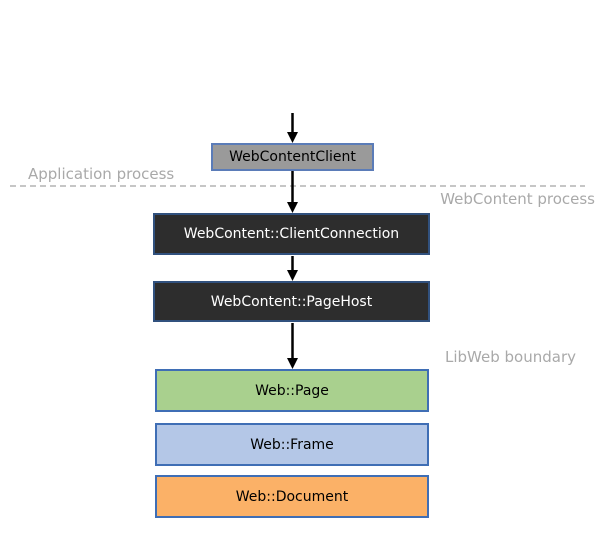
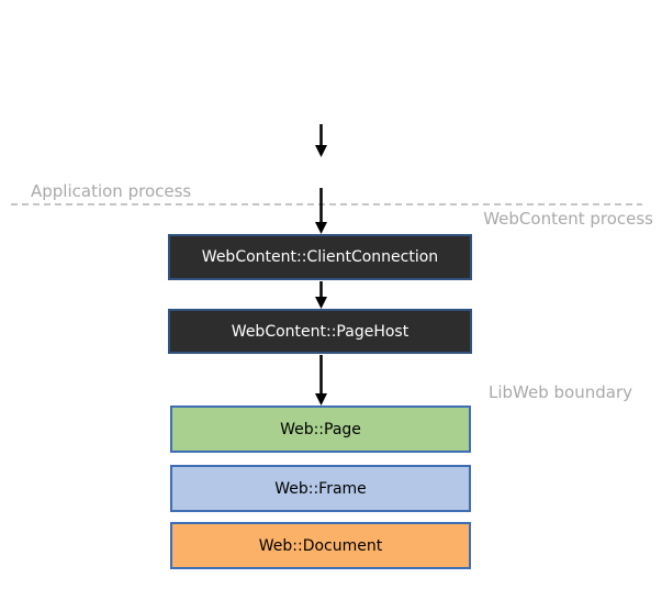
  Application process
  WebContent process
  LibWeb boundary
- WebContentClient
  WebContent::ClientConnection
  WebContent::PageHost
  Web::Page
  Web::Frame
  Web::Document
